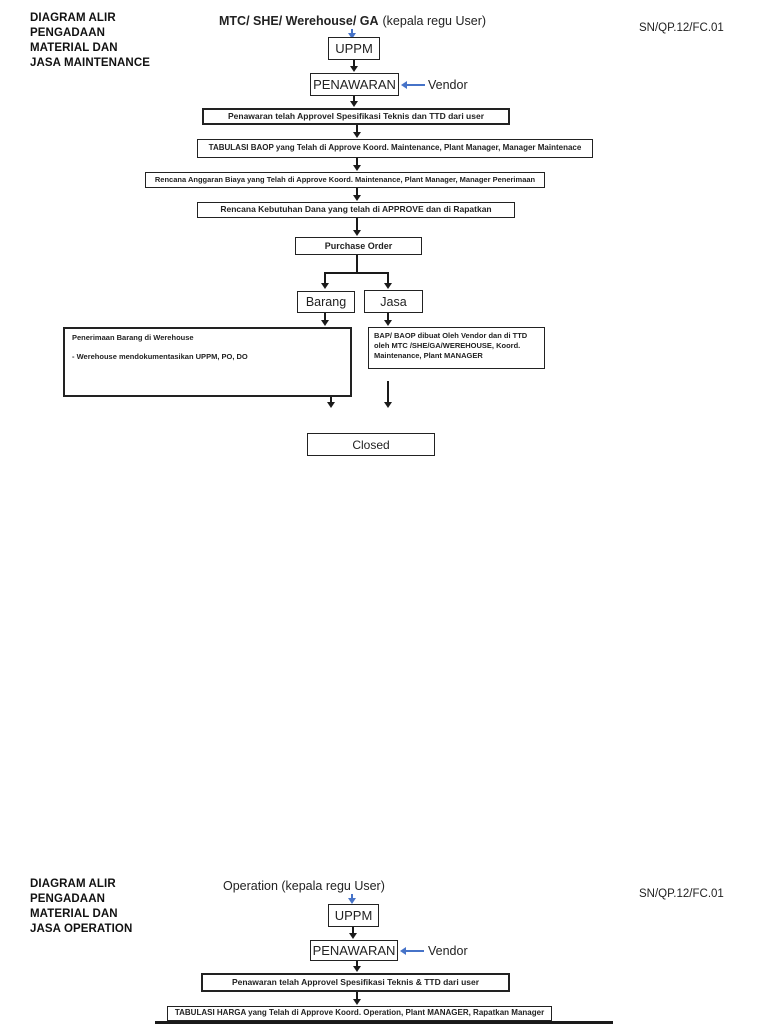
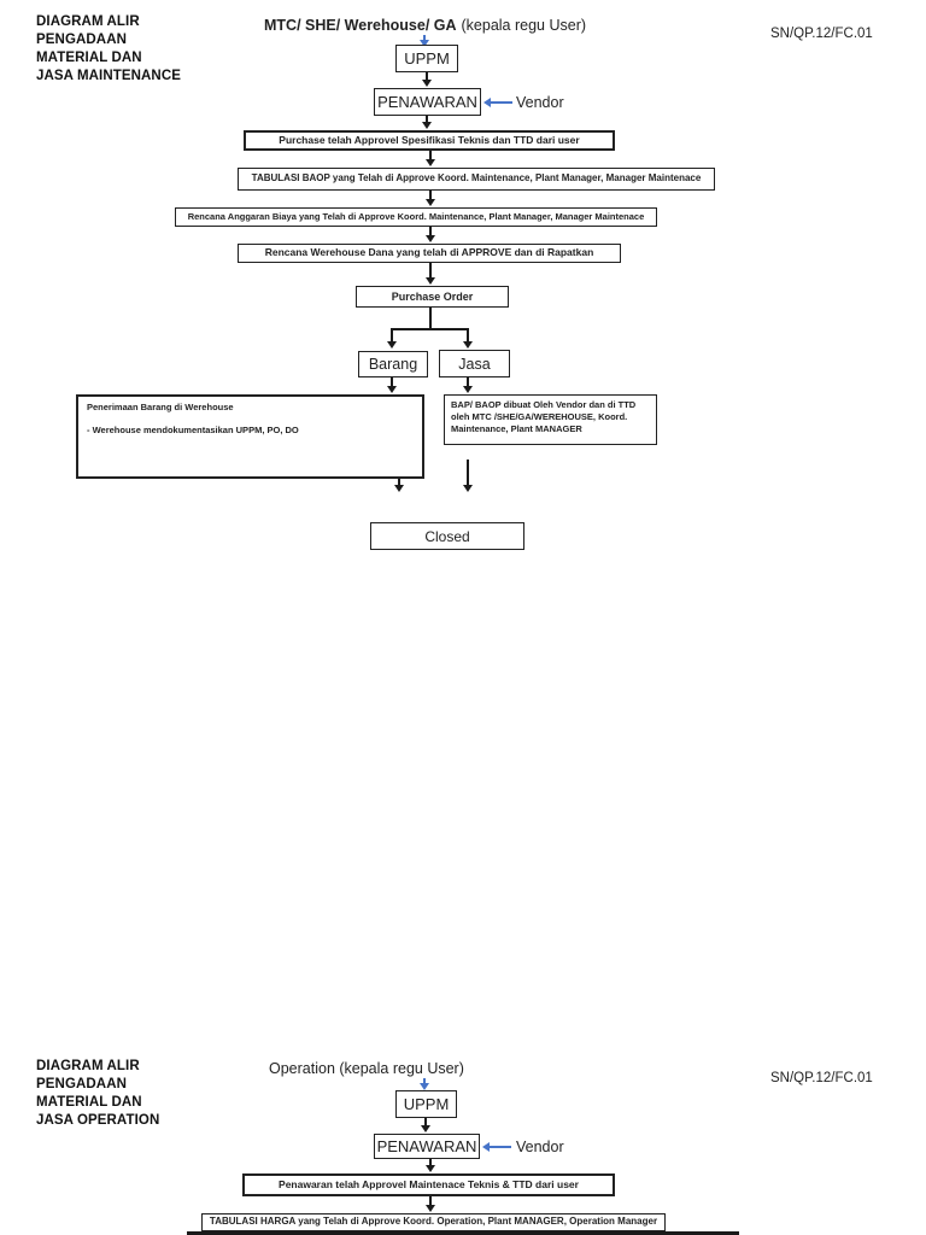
  DIAGRAM ALIR
  PENGADAAN
  MATERIAL DAN
  JASA MAINTENANCE
  MTC/ SHE/ Werehouse/ GA (kepala regu User)
  SN/QP.12/FC.01
  UPPM
  PENAWARAN
  Vendor
- Penawaran telah Approvel Spesifikasi Teknis dan TTD dari user
+ Purchase telah Approvel Spesifikasi Teknis dan TTD dari user
  TABULASI BAOP yang Telah di Approve Koord. Maintenance, Plant Manager, Manager Maintenace
- Rencana Anggaran Biaya yang Telah di Approve Koord. Maintenance, Plant Manager, Manager Penerimaan
+ Rencana Anggaran Biaya yang Telah di Approve Koord. Maintenance, Plant Manager, Manager Maintenace
- Rencana Kebutuhan Dana yang telah di APPROVE dan di Rapatkan
+ Rencana Werehouse Dana yang telah di APPROVE dan di Rapatkan
  Purchase Order
  Barang
  Jasa
  Penerimaan Barang di Werehouse
  - Werehouse mendokumentasikan UPPM, PO, DO
  BAP/ BAOP dibuat Oleh Vendor dan di TTD oleh MTC /SHE/GA/WEREHOUSE, Koord. Maintenance, Plant MANAGER
  Closed
  DIAGRAM ALIR
  PENGADAAN
  MATERIAL DAN
  JASA OPERATION
  Operation (kepala regu User)
  SN/QP.12/FC.01
  UPPM
  PENAWARAN
  Vendor
- Penawaran telah Approvel Spesifikasi Teknis & TTD dari user
+ Penawaran telah Approvel Maintenace Teknis & TTD dari user
- TABULASI HARGA yang Telah di Approve Koord. Operation, Plant MANAGER, Rapatkan Manager
+ TABULASI HARGA yang Telah di Approve Koord. Operation, Plant MANAGER, Operation Manager
